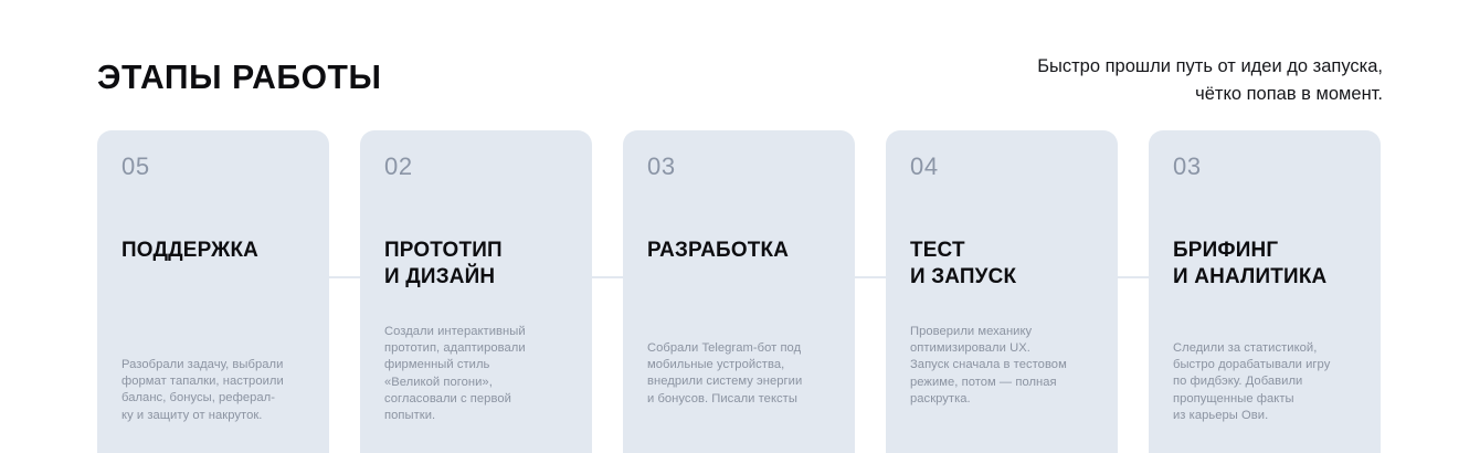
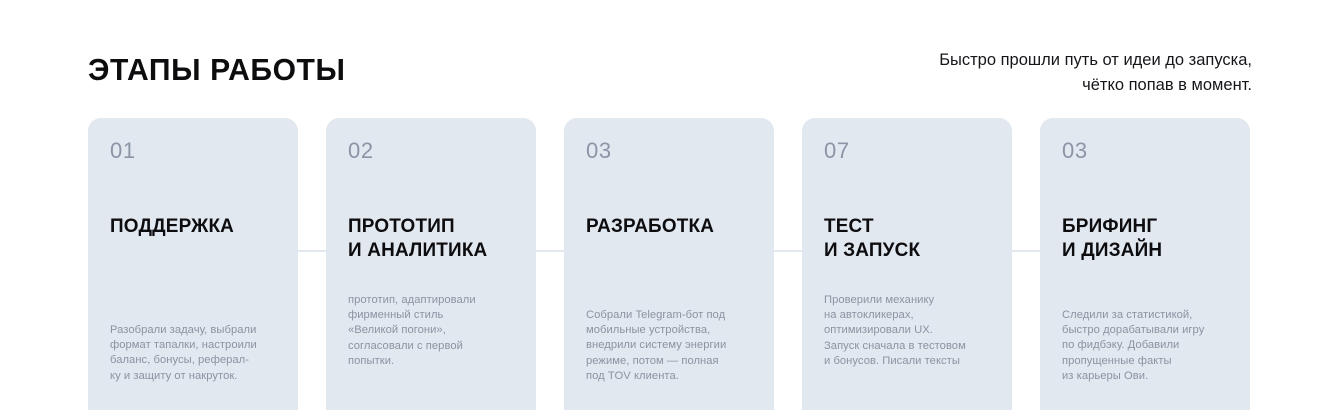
  ЭТАПЫ РАБОТЫ
  Быстро прошли путь от идеи до запуска,
  чётко попав в момент.
- 05
+ 01
  ПОДДЕРЖКА
  Разобрали задачу, выбрали
  формат тапалки, настроили
  баланс, бонусы, реферал-
  ку и защиту от накруток.
  02
  ПРОТОТИП
- И ДИЗАЙН
+ И АНАЛИТИКА
- Создали интерактивный
  прототип, адаптировали
  фирменный стиль
  «Великой погони»,
  согласовали с первой
  попытки.
  03
  РАЗРАБОТКА
  Собрали Telegram-бот под
  мобильные устройства,
  внедрили систему энергии
- и бонусов. Писали тексты
+ режиме, потом — полная
+ под TOV клиента.
- 04
+ 07
  ТЕСТ
  И ЗАПУСК
  Проверили механику
+ на автокликерах,
  оптимизировали UX.
  Запуск сначала в тестовом
- режиме, потом — полная
+ и бонусов. Писали тексты
- раскрутка.
  03
  БРИФИНГ
- И АНАЛИТИКА
+ И ДИЗАЙН
  Следили за статистикой,
  быстро дорабатывали игру
  по фидбэку. Добавили
  пропущенные факты
  из карьеры Ови.
